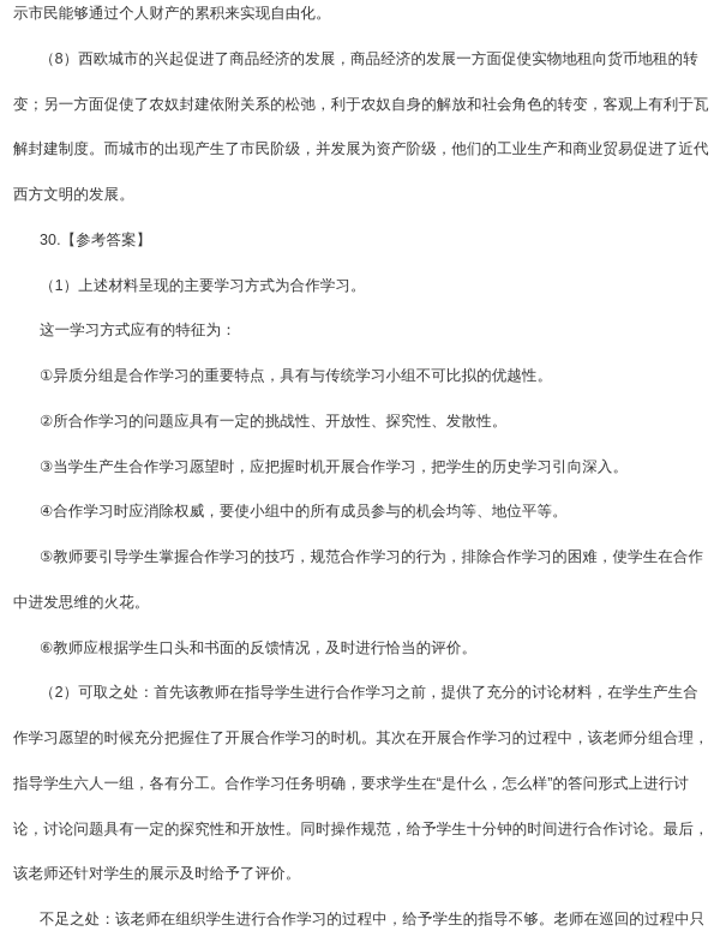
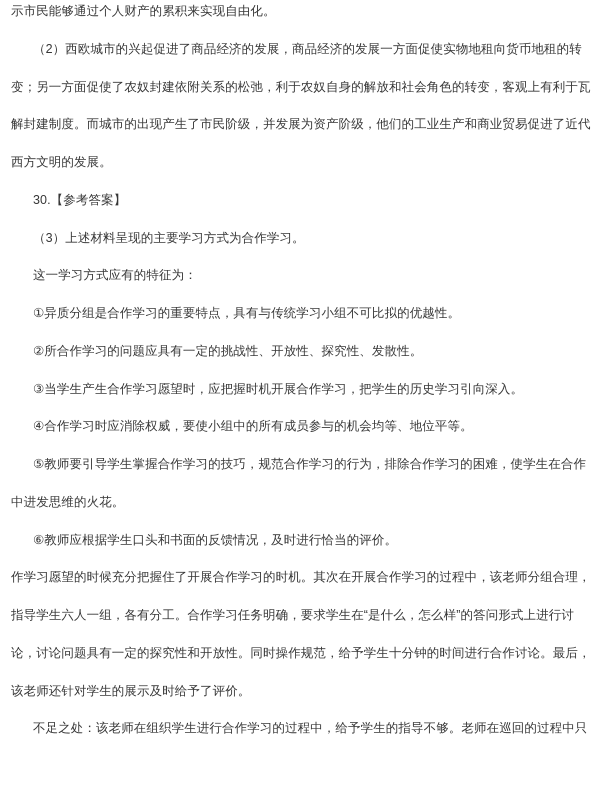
  示市民能够通过个人财产的累积来实现自由化。
- （8）西欧城市的兴起促进了商品经济的发展，商品经济的发展一方面促使实物地租向货币地租的转
+ （2）西欧城市的兴起促进了商品经济的发展，商品经济的发展一方面促使实物地租向货币地租的转
  变；另一方面促使了农奴封建依附关系的松弛，利于农奴自身的解放和社会角色的转变，客观上有利于瓦
  解封建制度。而城市的出现产生了市民阶级，并发展为资产阶级，他们的工业生产和商业贸易促进了近代
  西方文明的发展。
  30.【参考答案】
- （1）上述材料呈现的主要学习方式为合作学习。
+ （3）上述材料呈现的主要学习方式为合作学习。
  这一学习方式应有的特征为：
  ①异质分组是合作学习的重要特点，具有与传统学习小组不可比拟的优越性。
  ②所合作学习的问题应具有一定的挑战性、开放性、探究性、发散性。
  ③当学生产生合作学习愿望时，应把握时机开展合作学习，把学生的历史学习引向深入。
  ④合作学习时应消除权威，要使小组中的所有成员参与的机会均等、地位平等。
  ⑤教师要引导学生掌握合作学习的技巧，规范合作学习的行为，排除合作学习的困难，使学生在合作
  中进发思维的火花。
  ⑥教师应根据学生口头和书面的反馈情况，及时进行恰当的评价。
- （2）可取之处：首先该教师在指导学生进行合作学习之前，提供了充分的讨论材料，在学生产生合
  作学习愿望的时候充分把握住了开展合作学习的时机。其次在开展合作学习的过程中，该老师分组合理，
  指导学生六人一组，各有分工。合作学习任务明确，要求学生在“是什么，怎么样”的答问形式上进行讨
  论，讨论问题具有一定的探究性和开放性。同时操作规范，给予学生十分钟的时间进行合作讨论。最后，
  该老师还针对学生的展示及时给予了评价。
  不足之处：该老师在组织学生进行合作学习的过程中，给予学生的指导不够。老师在巡回的过程中只
